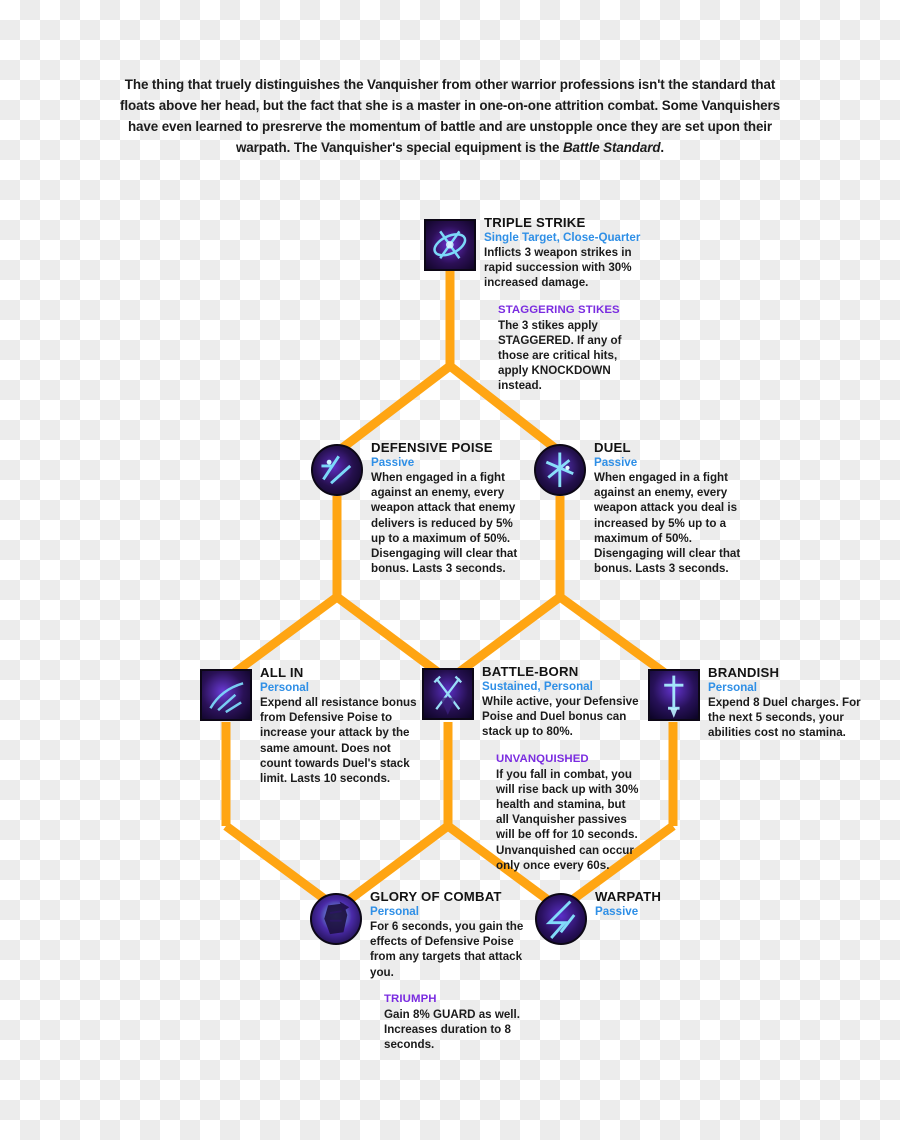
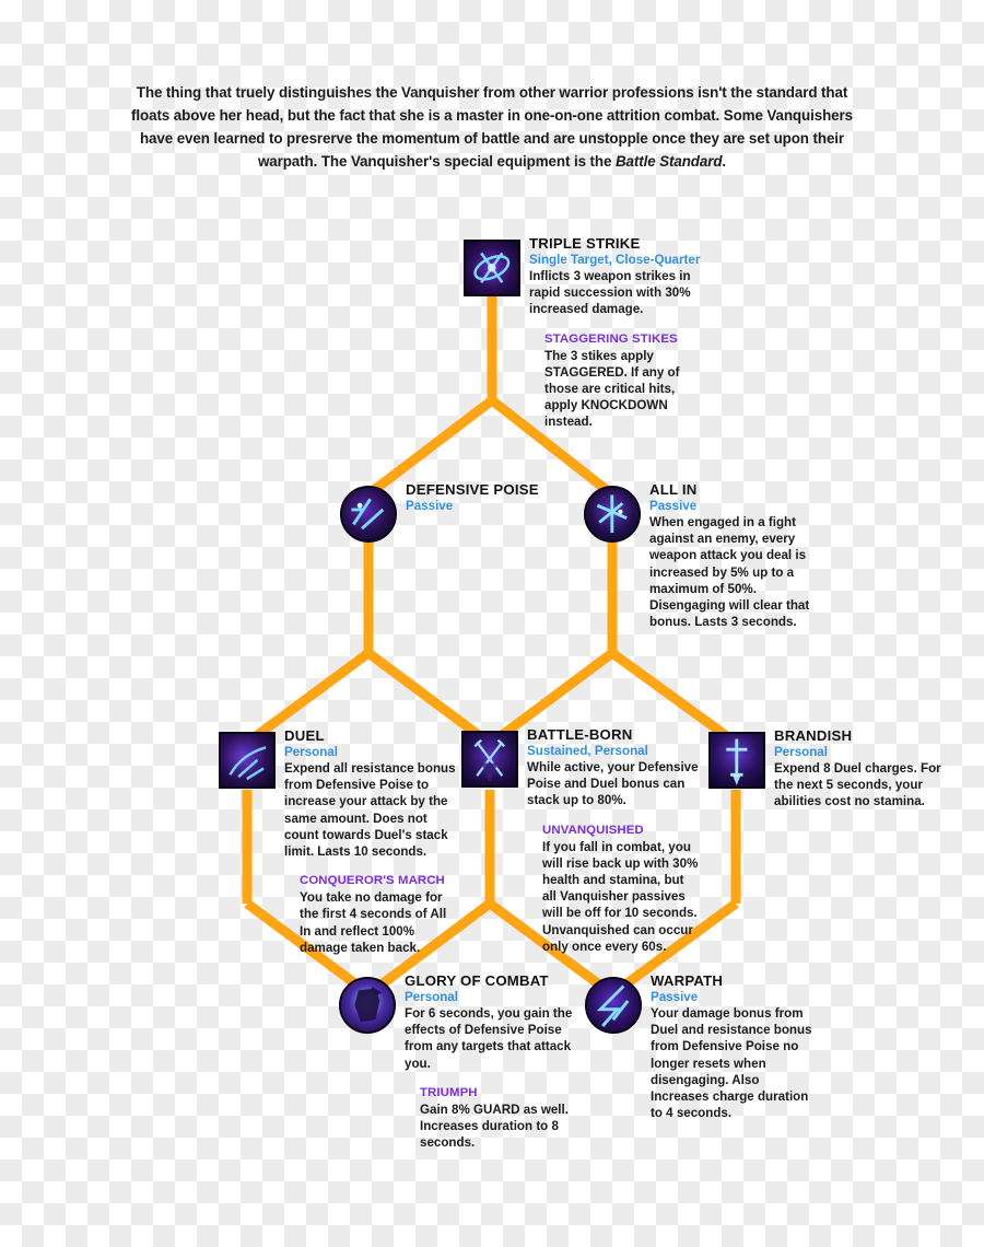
  The thing that truely distinguishes the Vanquisher from other warrior professions isn't the standard that floats above her head, but the fact that she is a master in one-on-one attrition combat. Some Vanquishers have even learned to presrerve the momentum of battle and are unstopple once they are set upon their warpath. The Vanquisher's special equipment is the Battle Standard.
  TRIPLE STRIKE
  Single Target, Close-Quarter
  Inflicts 3 weapon strikes in rapid succession with 30% increased damage.
  STAGGERING STIKES
  The 3 stikes apply STAGGERED. If any of those are critical hits, apply KNOCKDOWN instead.
  DEFENSIVE POISE
  Passive
- When engaged in a fight against an enemy, every weapon attack that enemy delivers is reduced by 5% up to a maximum of 50%. Disengaging will clear that bonus. Lasts 3 seconds.
- DUEL
+ ALL IN
  Passive
  When engaged in a fight against an enemy, every weapon attack you deal is increased by 5% up to a maximum of 50%. Disengaging will clear that bonus. Lasts 3 seconds.
- ALL IN
+ DUEL
  Personal
  Expend all resistance bonus from Defensive Poise to increase your attack by the same amount. Does not count towards Duel's stack limit. Lasts 10 seconds.
+ CONQUEROR'S MARCH
+ You take no damage for the first 4 seconds of All In and reflect 100% damage taken back.
  BATTLE-BORN
  Sustained, Personal
  While active, your Defensive Poise and Duel bonus can stack up to 80%.
  UNVANQUISHED
  If you fall in combat, you will rise back up with 30% health and stamina, but all Vanquisher passives will be off for 10 seconds. Unvanquished can occur only once every 60s.
  BRANDISH
  Personal
  Expend 8 Duel charges. For the next 5 seconds, your abilities cost no stamina.
  GLORY OF COMBAT
  Personal
  For 6 seconds, you gain the effects of Defensive Poise from any targets that attack you.
  TRIUMPH
  Gain 8% GUARD as well. Increases duration to 8 seconds.
  WARPATH
  Passive
+ Your damage bonus from Duel and resistance bonus from Defensive Poise no longer resets when disengaging. Also Increases charge duration to 4 seconds.
